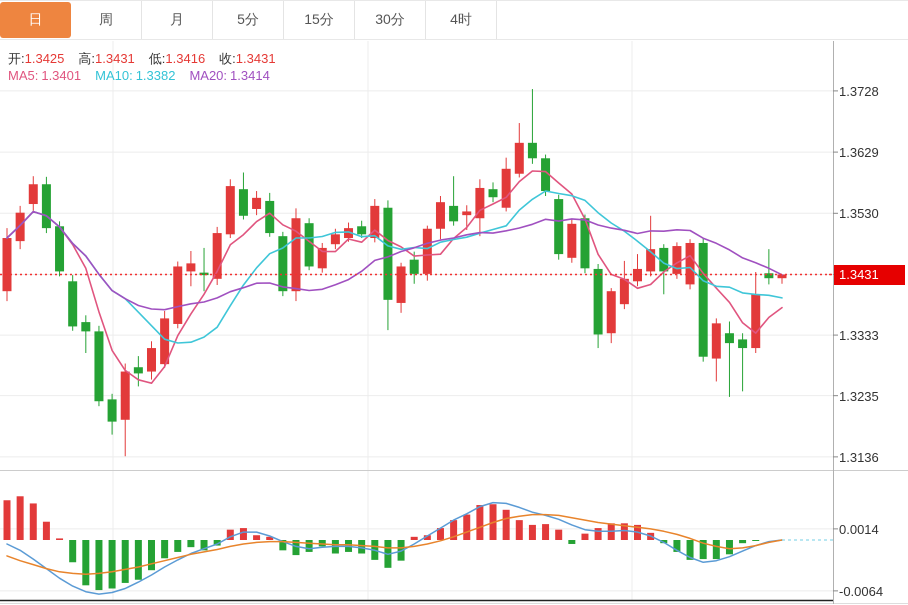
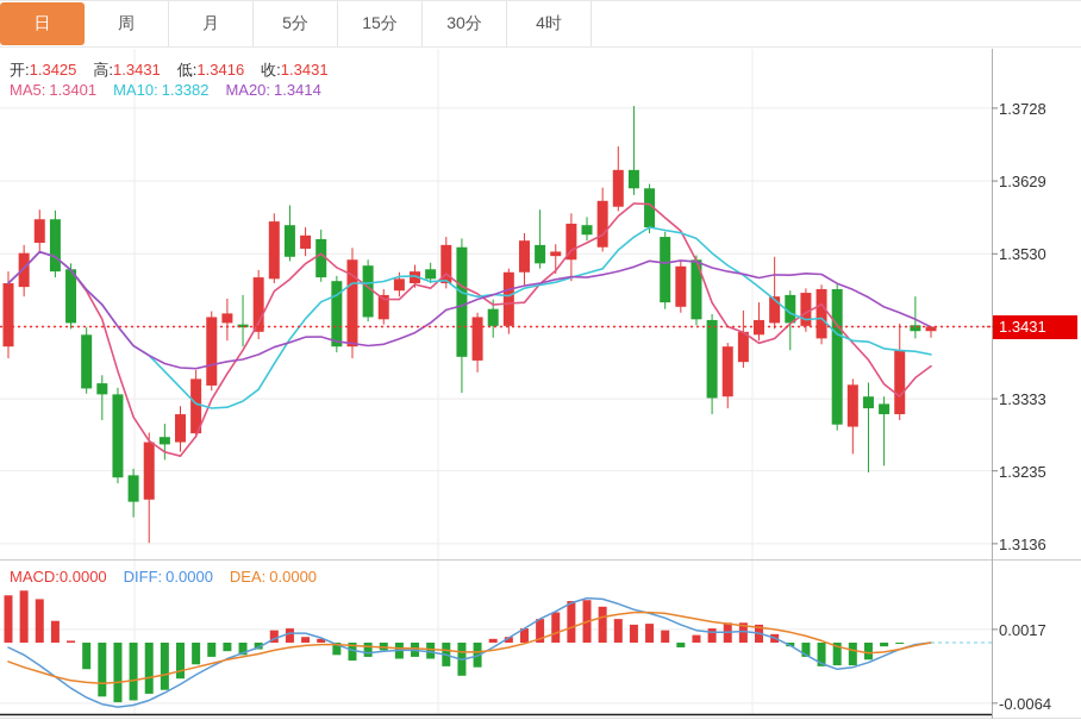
  日
  周
  月
  5分
  15分
  30分
  4时
  开:1.3425 高:1.3431 低:1.3416 收:1.3431
  MA5: 1.3401 MA10: 1.3382 MA20: 1.3414
+ MACD:0.0000 DIFF: 0.0000 DEA: 0.0000
  1.3728
  1.3629
  1.3530
  1.3333
  1.3235
  1.3136
  1.3431
- 0.0014
+ 0.0017
  -0.0064
